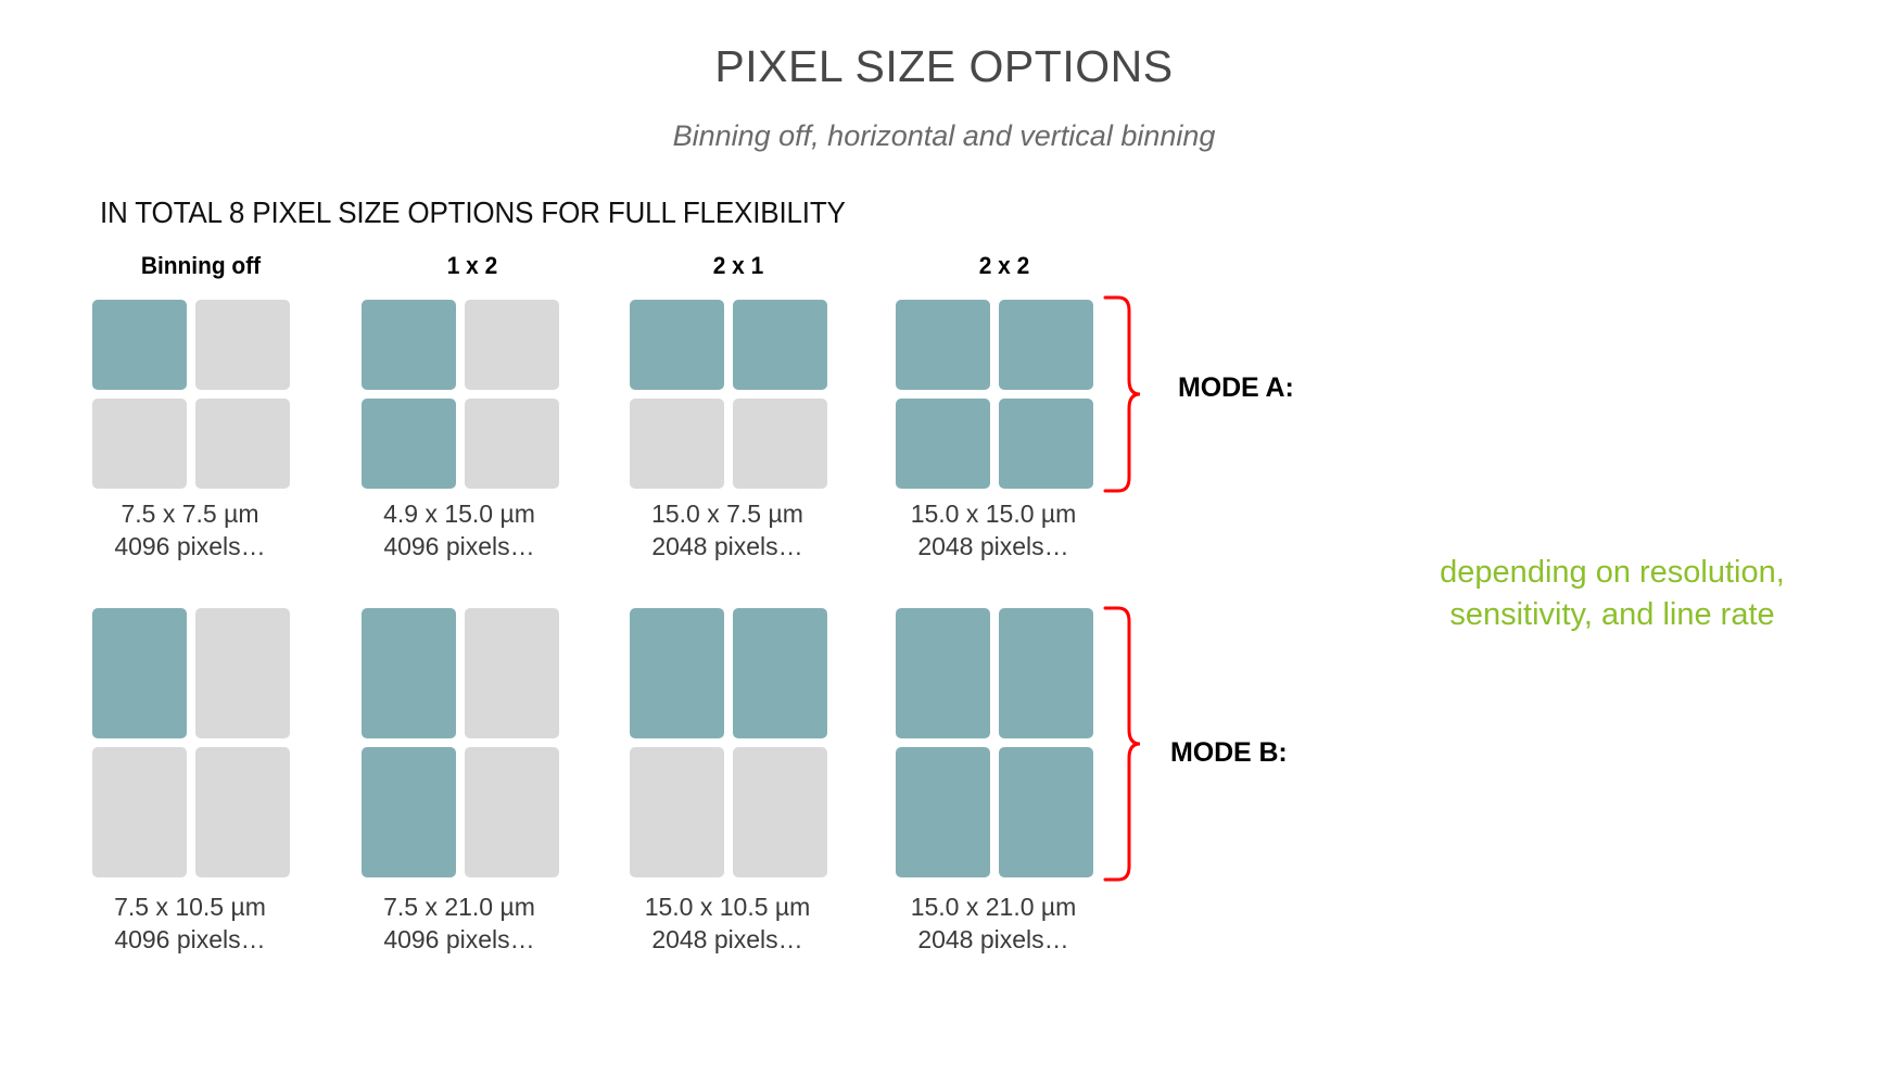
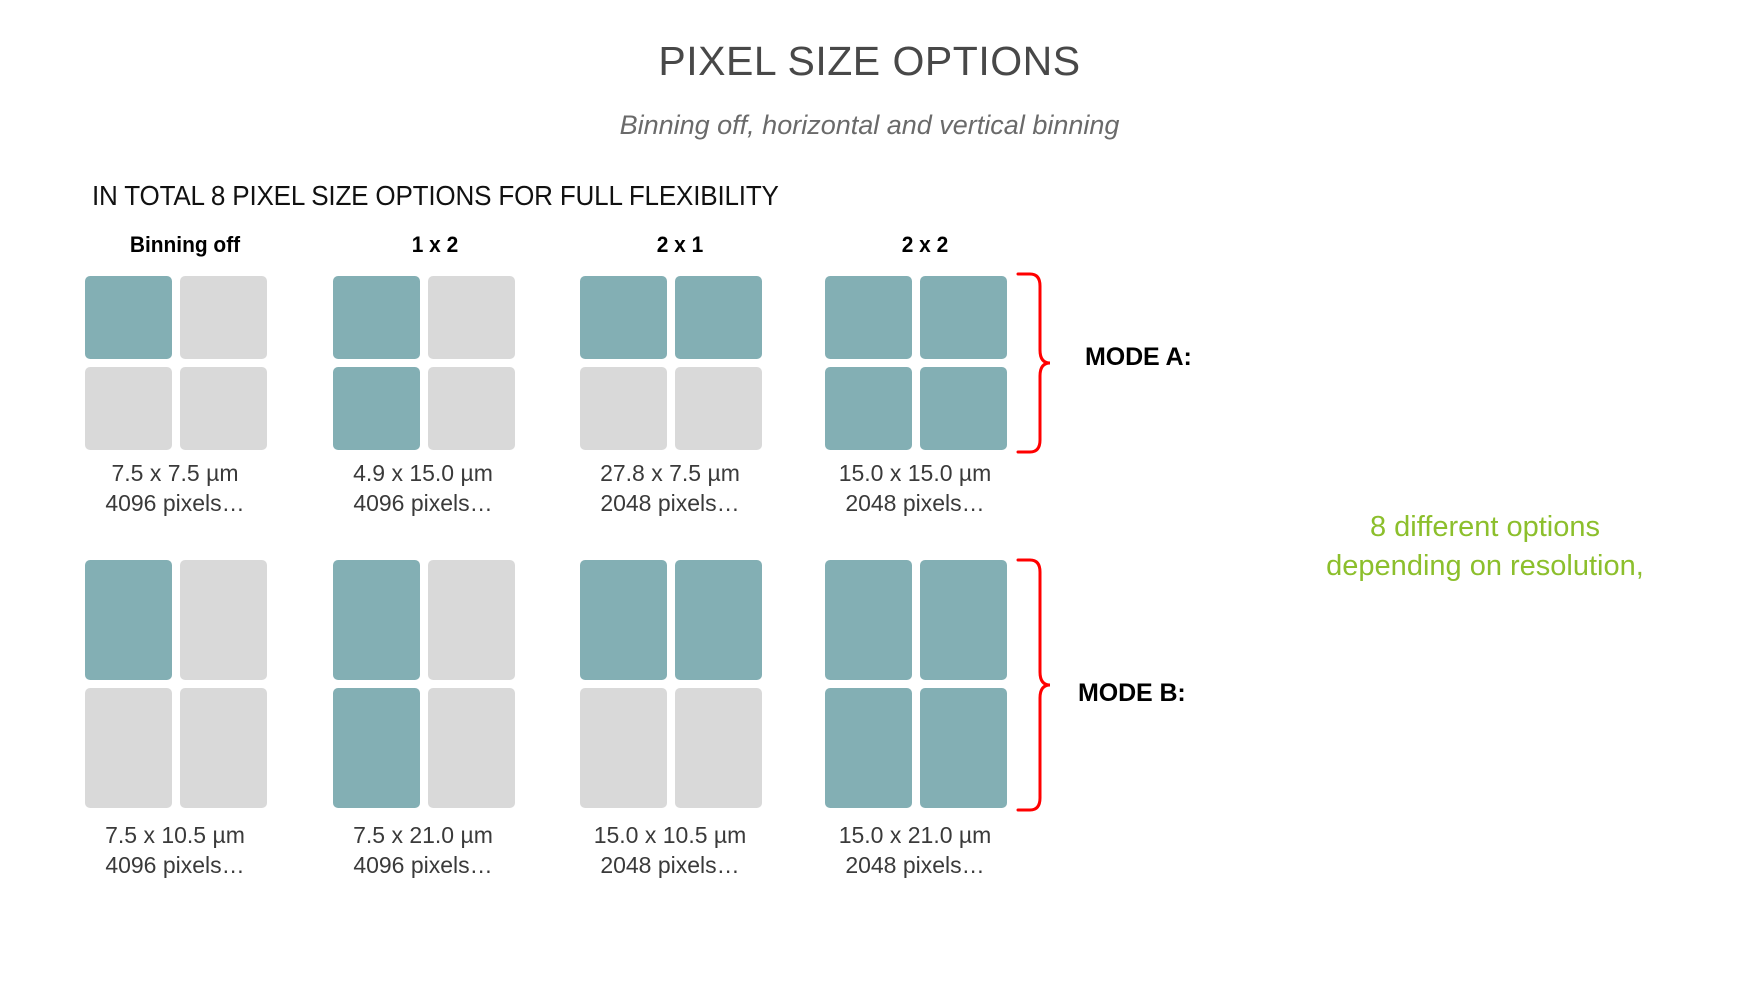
  PIXEL SIZE OPTIONS
  Binning off, horizontal and vertical binning
  IN TOTAL 8 PIXEL SIZE OPTIONS FOR FULL FLEXIBILITY
  Binning off
  1 x 2
  2 x 1
  2 x 2
  7.5 x 7.5 µm
  4096 pixels…
  4.9 x 15.0 µm
  4096 pixels…
- 15.0 x 7.5 µm
+ 27.8 x 7.5 µm
  2048 pixels…
  15.0 x 15.0 µm
  2048 pixels…
  7.5 x 10.5 µm
  4096 pixels…
  7.5 x 21.0 µm
  4096 pixels…
  15.0 x 10.5 µm
  2048 pixels…
  15.0 x 21.0 µm
  2048 pixels…
  MODE A:
  MODE B:
+ 8 different options
  depending on resolution,
- sensitivity, and line rate
